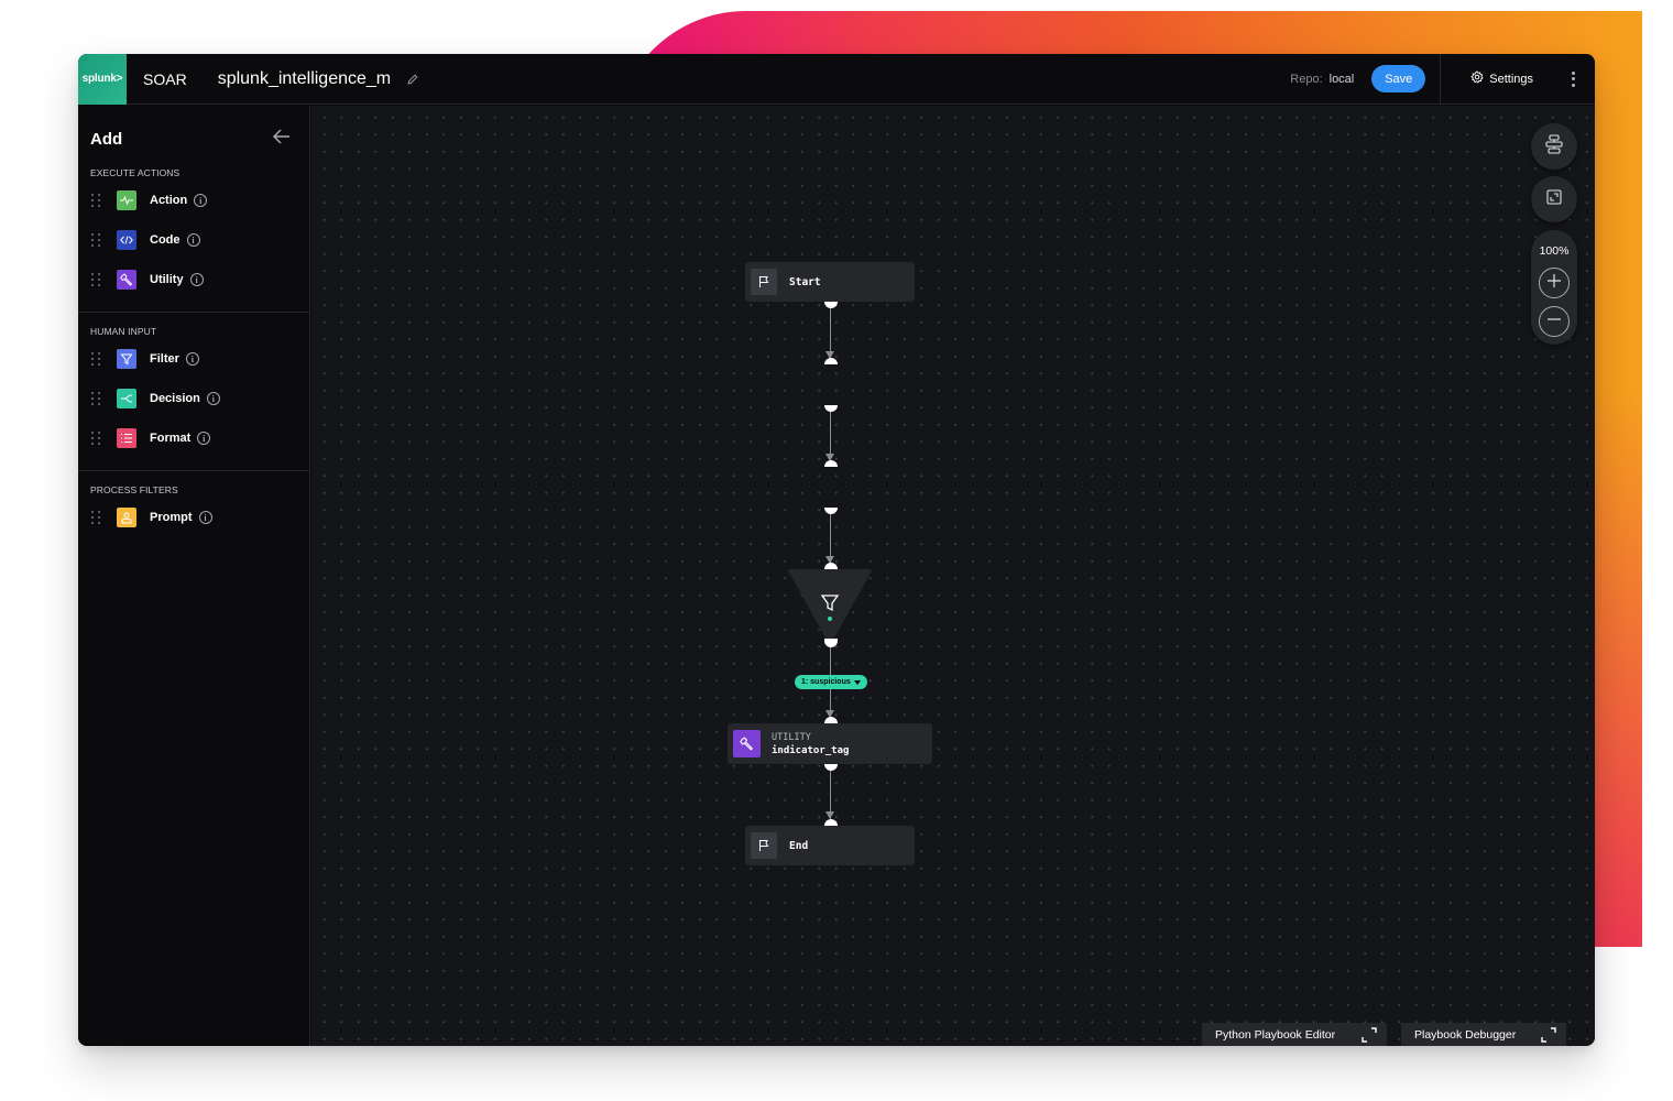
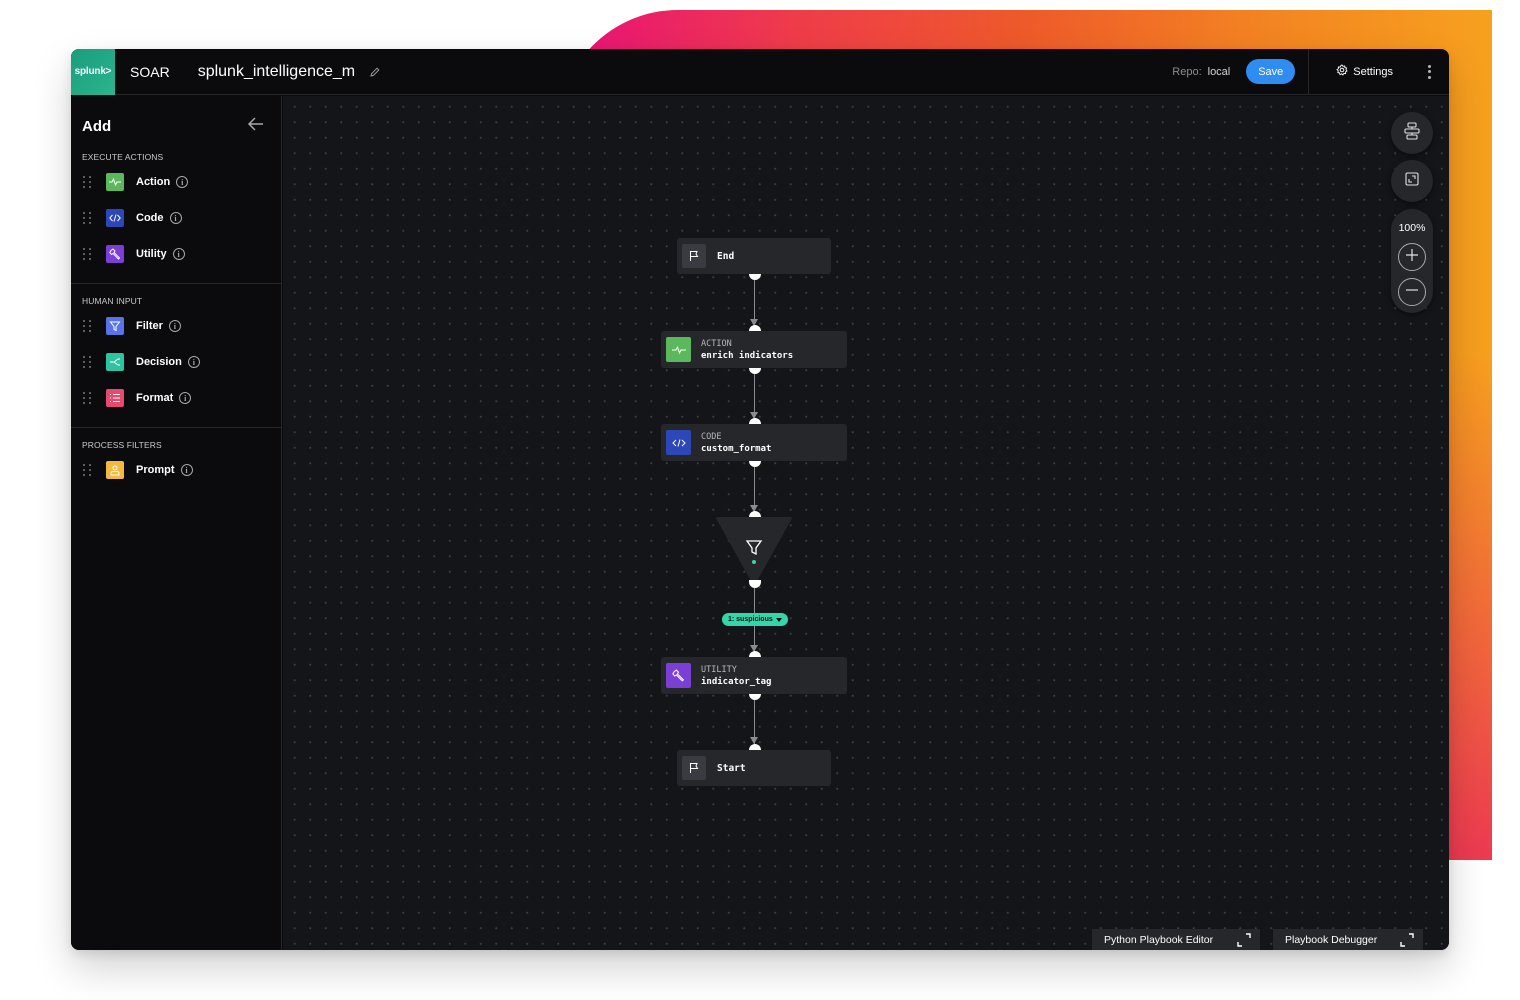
  splunk>
  SOAR
  splunk_intelligence_m
  Repo:
  local
  Save
  Settings
  Add
  EXECUTE ACTIONS
  Action
  i
  Code
  i
  Utility
  i
  HUMAN INPUT
  Filter
  i
  Decision
  i
  Format
  i
  PROCESS FILTERS
  Prompt
  i
- Start
+ End
+ ACTION
+ enrich indicators
+ CODE
+ custom_format
  UTILITY
  indicator_tag
- End
+ Start
  100%
  Python Playbook Editor
  Playbook Debugger
